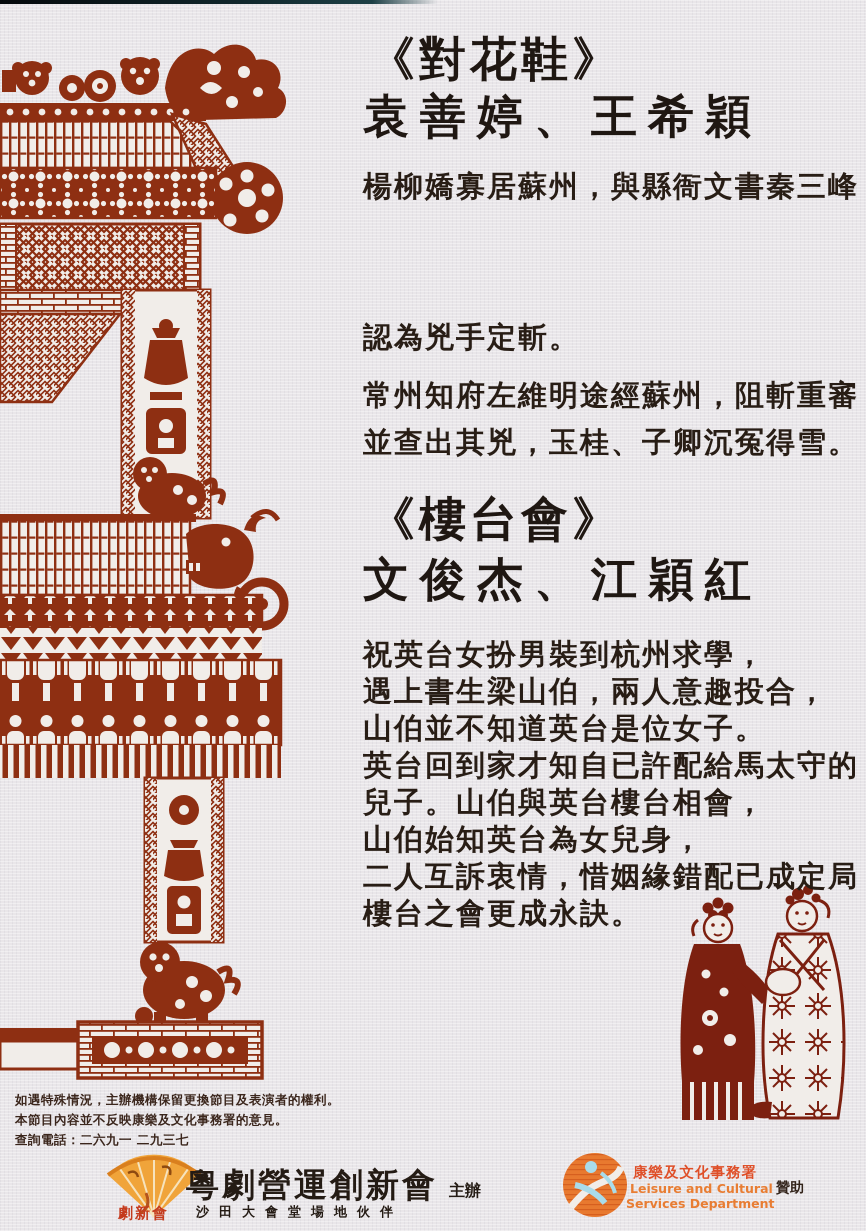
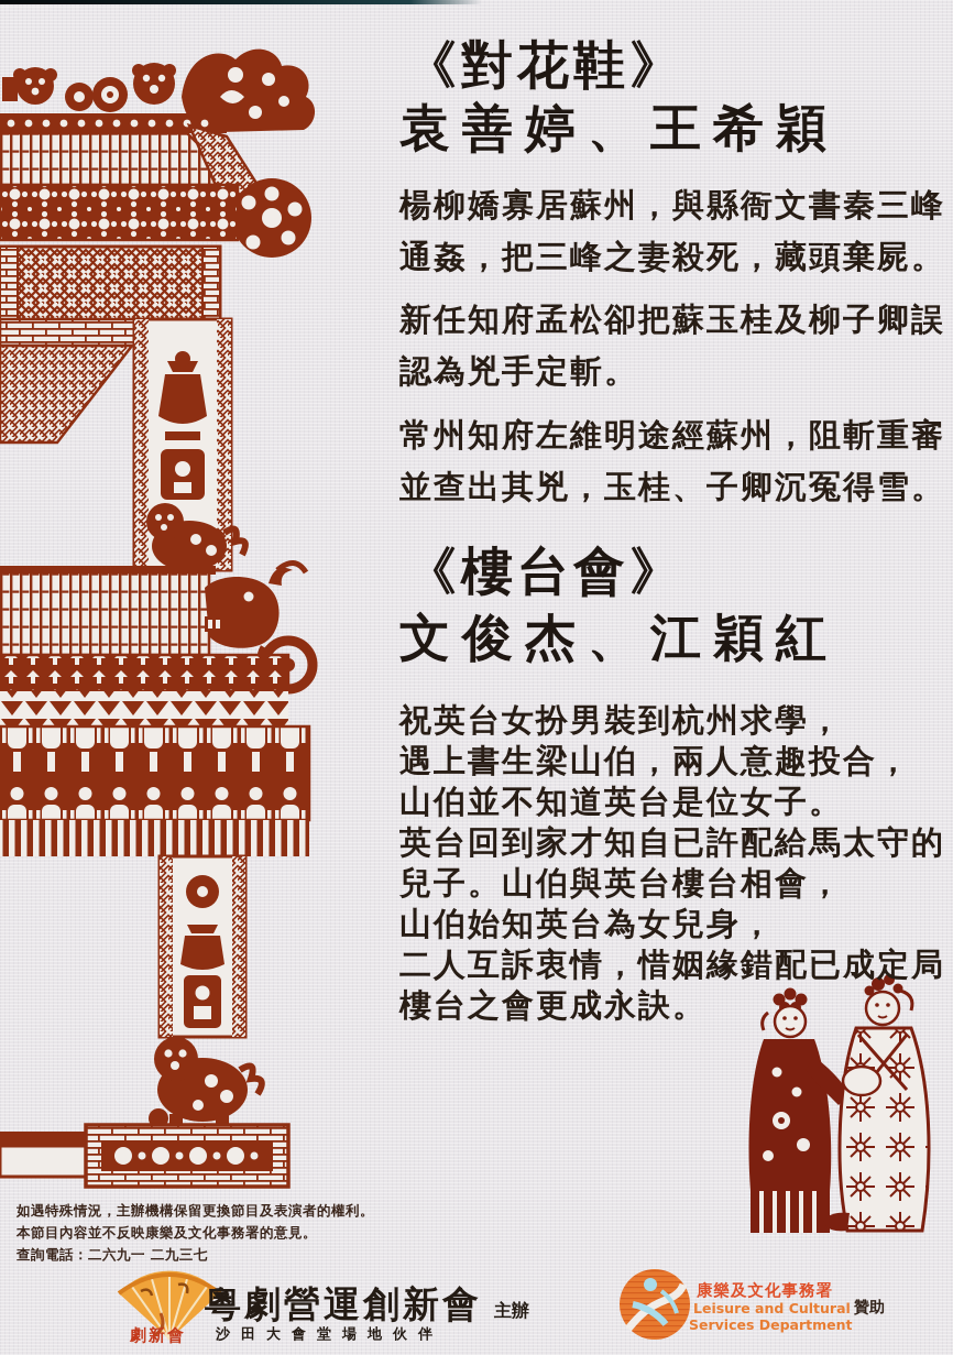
  《對花鞋》
  袁善婷、王希穎
  楊柳嬌寡居蘇州，與縣衙文書秦三峰
+ 通姦，把三峰之妻殺死，藏頭棄屍。
+ 新任知府孟松卻把蘇玉桂及柳子卿誤
  認為兇手定斬。
  常州知府左維明途經蘇州，阻斬重審
  並查出其兇，玉桂、子卿沉冤得雪。
  《樓台會》
  文俊杰、江穎紅
  祝英台女扮男裝到杭州求學，
  遇上書生梁山伯，兩人意趣投合，
  山伯並不知道英台是位女子。
  英台回到家才知自已許配給馬太守的
  兒子。山伯與英台樓台相會，
  山伯始知英台為女兒身，
  二人互訴衷情，惜姻緣錯配已成定局
  樓台之會更成永訣。
  如遇特殊情況，主辦機構保留更換節目及表演者的權利。
  本節目內容並不反映康樂及文化事務署的意見。
  查詢電話：二六九一 二九三七
  劇新會
  粵劇營運創新會
  主辦
  沙田大會堂場地伙伴
  康樂及文化事務署
  Leisure and Cultural
  Services Department
  贊助
